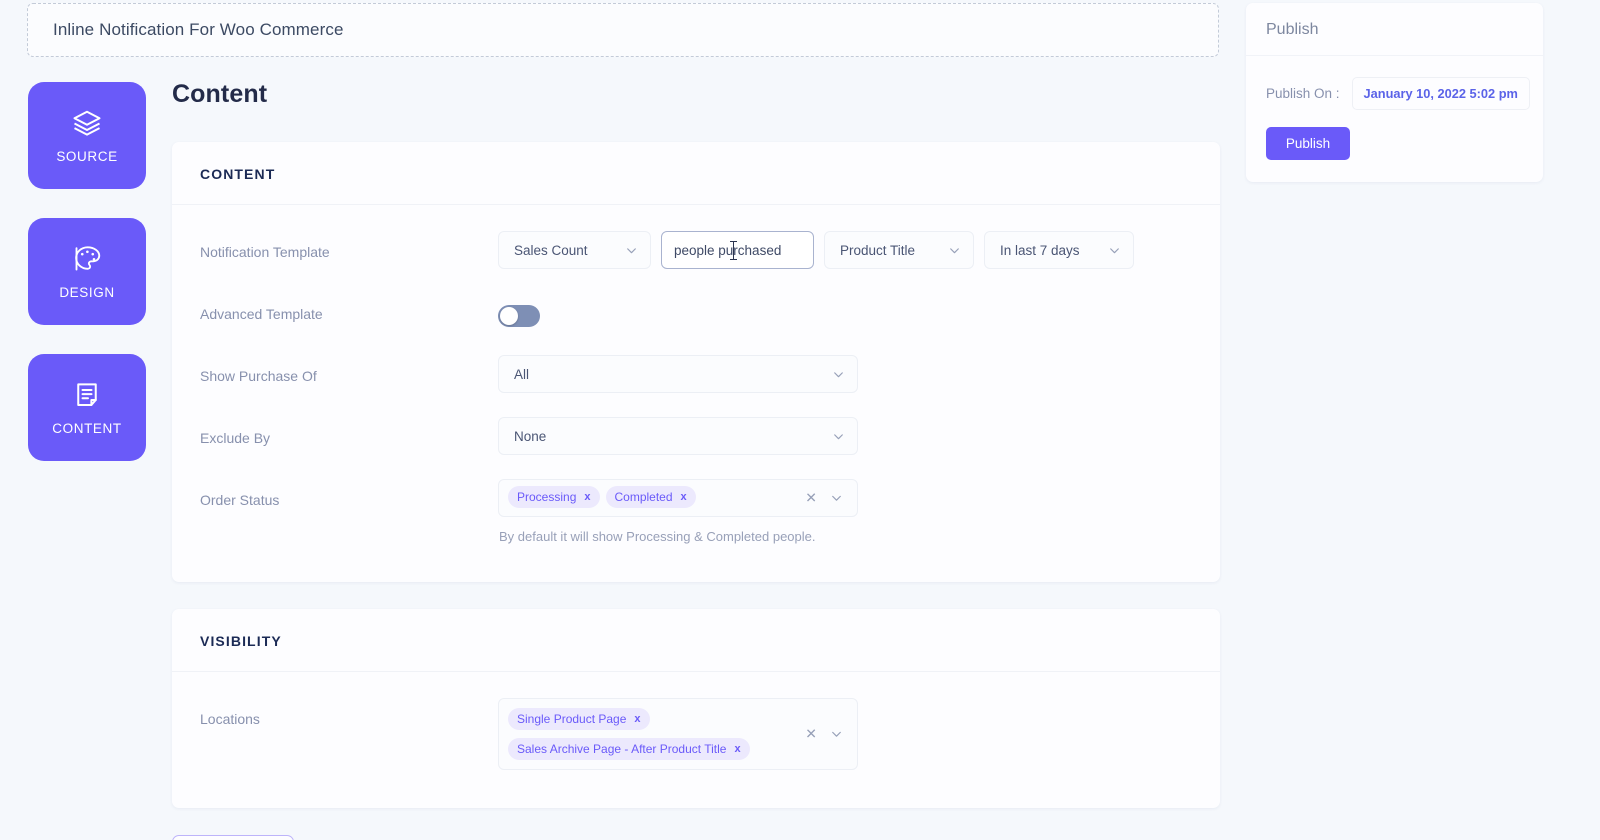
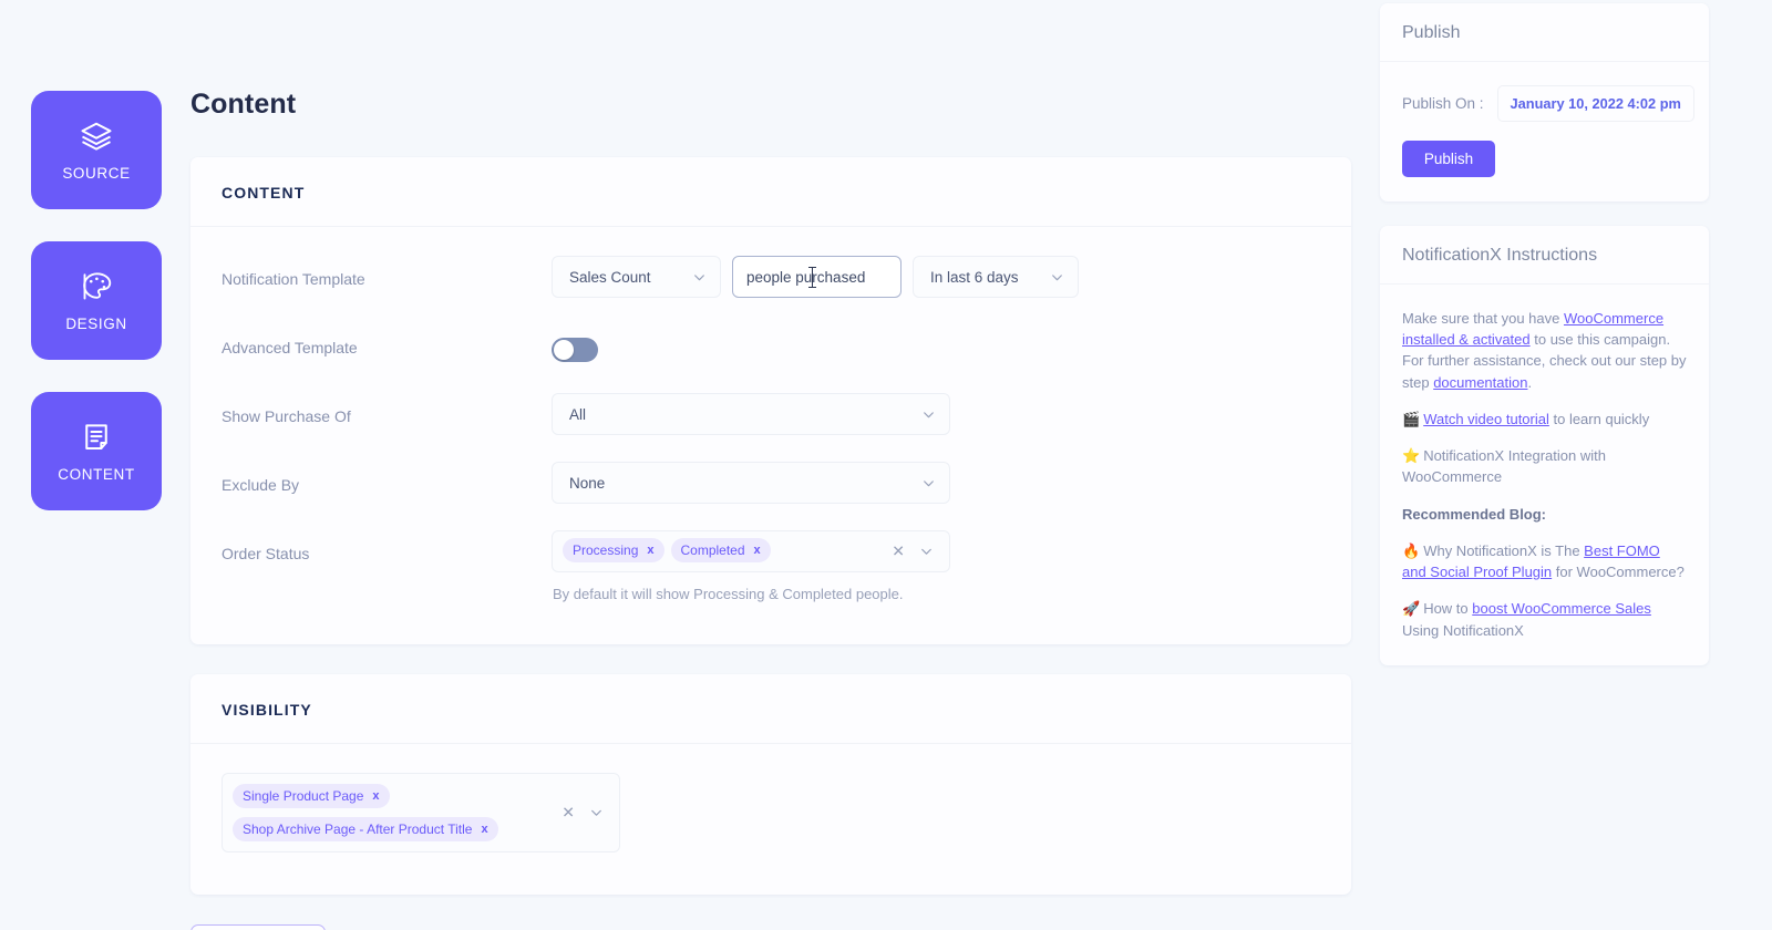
- Inline Notification For Woo Commerce
  SOURCE
  DESIGN
  CONTENT
  Content
  CONTENT
  Notification Template
  Sales Count
  people purchased
- Product Title
- In last 7 days
+ In last 6 days
  Advanced Template
  Show Purchase Of
  All
  Exclude By
  None
  Order Status
  Processing
  x
  Completed
  x
  ✕
  By default it will show Processing & Completed people.
  VISIBILITY
- Locations
  Single Product Page
  x
- Sales Archive Page - After Product Title
+ Shop Archive Page - After Product Title
  x
  ✕
  Publish
  Publish On :
- January 10, 2022 5:02 pm
+ January 10, 2022 4:02 pm
  Publish
+ NotificationX Instructions
+ Make sure that you have WooCommerce installed & activated to use this campaign. For further assistance, check out our step by step documentation.
+ 🎬 Watch video tutorial to learn quickly
+ ⭐ NotificationX Integration with WooCommerce
+ Recommended Blog:
+ 🔥 Why NotificationX is The Best FOMO and Social Proof Plugin for WooCommerce?
+ 🚀 How to boost WooCommerce Sales Using NotificationX
